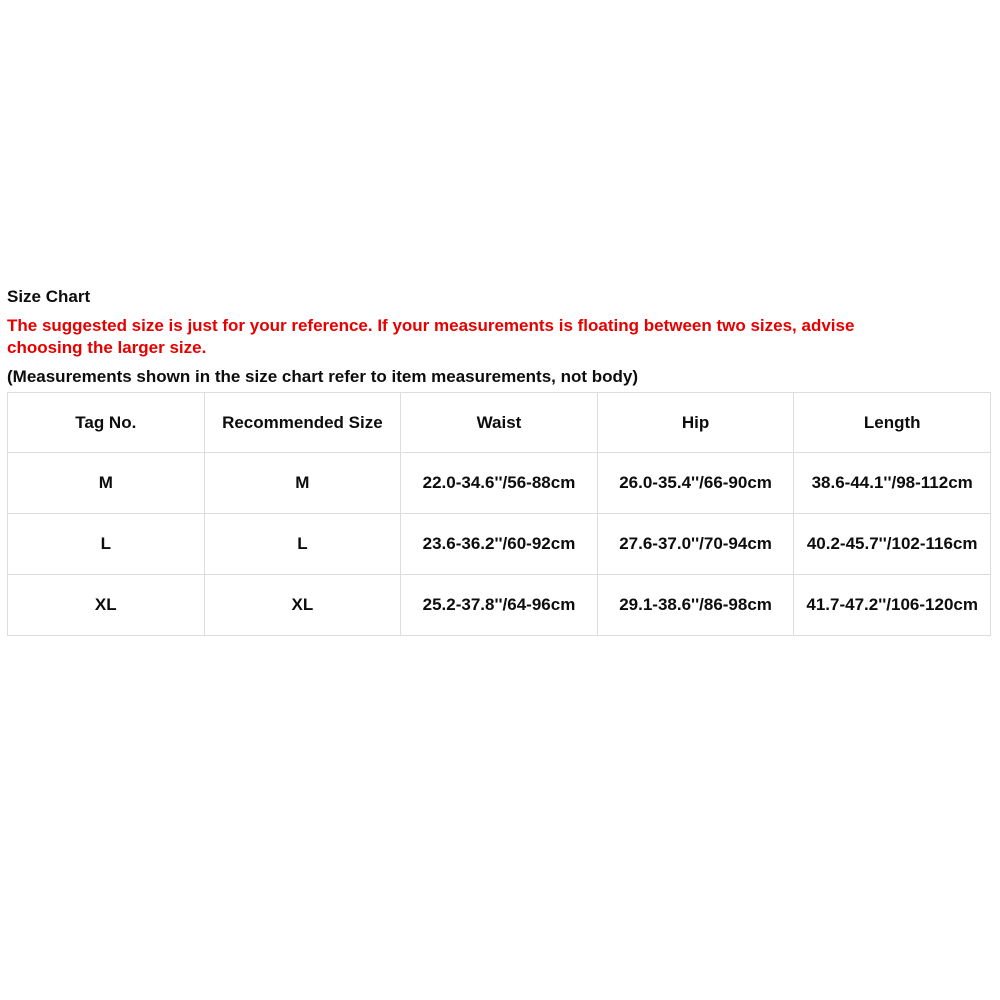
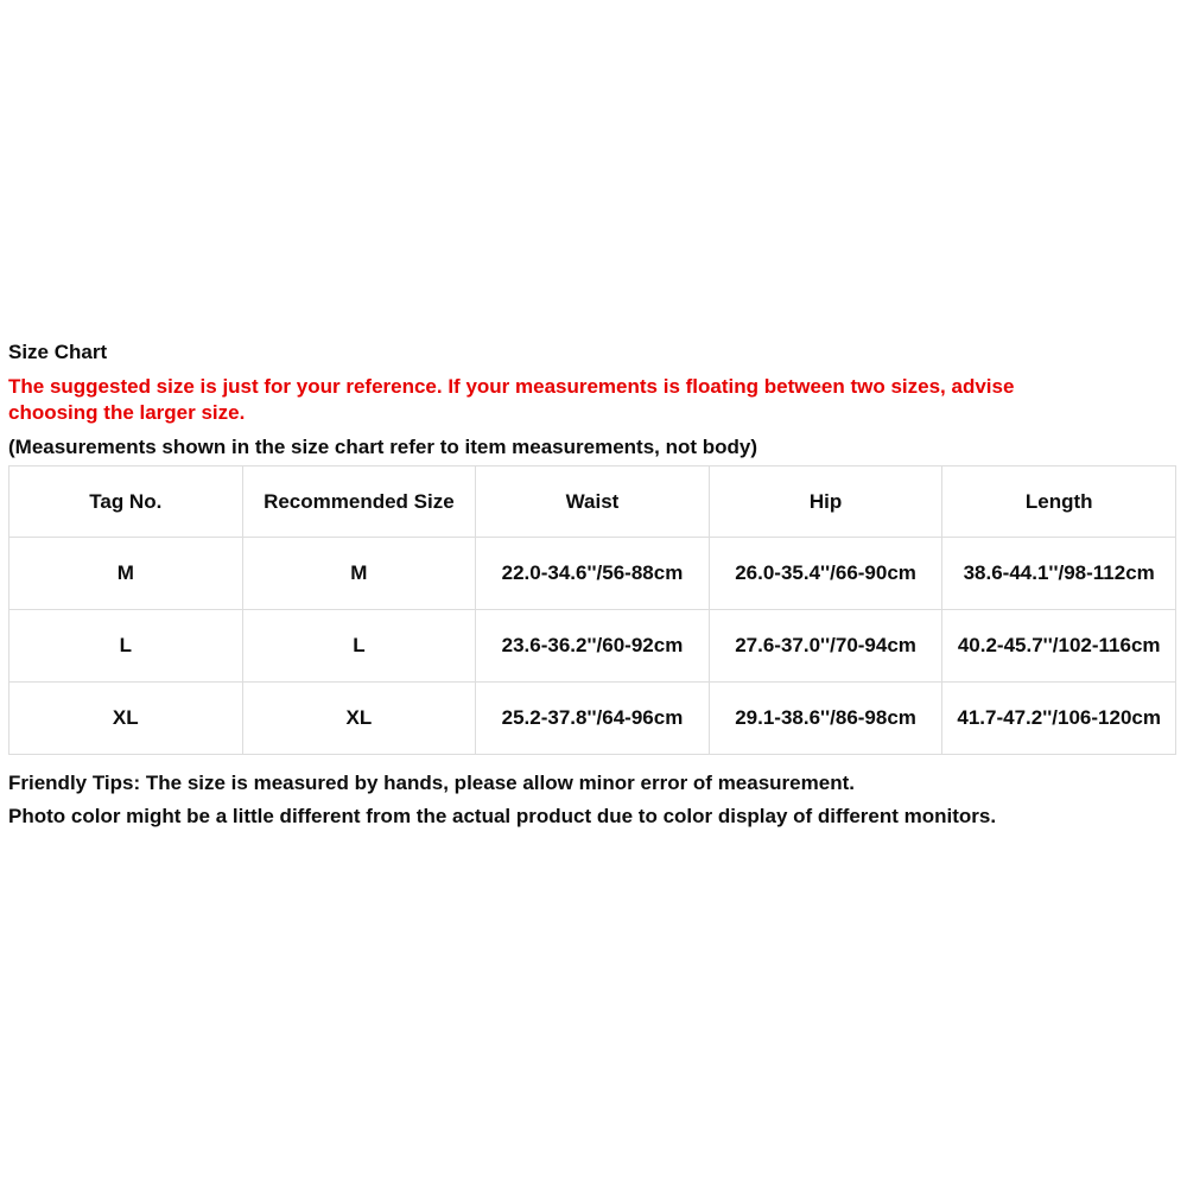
  Size Chart
  The suggested size is just for your reference. If your measurements is floating between two sizes, advise
  choosing the larger size.
  (Measurements shown in the size chart refer to item measurements, not body)
  Tag No.	Recommended Size	Waist	Hip	Length
  M	M	22.0-34.6''/56-88cm	26.0-35.4''/66-90cm	38.6-44.1''/98-112cm
  L	L	23.6-36.2''/60-92cm	27.6-37.0''/70-94cm	40.2-45.7''/102-116cm
  XL	XL	25.2-37.8''/64-96cm	29.1-38.6''/86-98cm	41.7-47.2''/106-120cm
+ Friendly Tips: The size is measured by hands, please allow minor error of measurement.
+ Photo color might be a little different from the actual product due to color display of different monitors.
